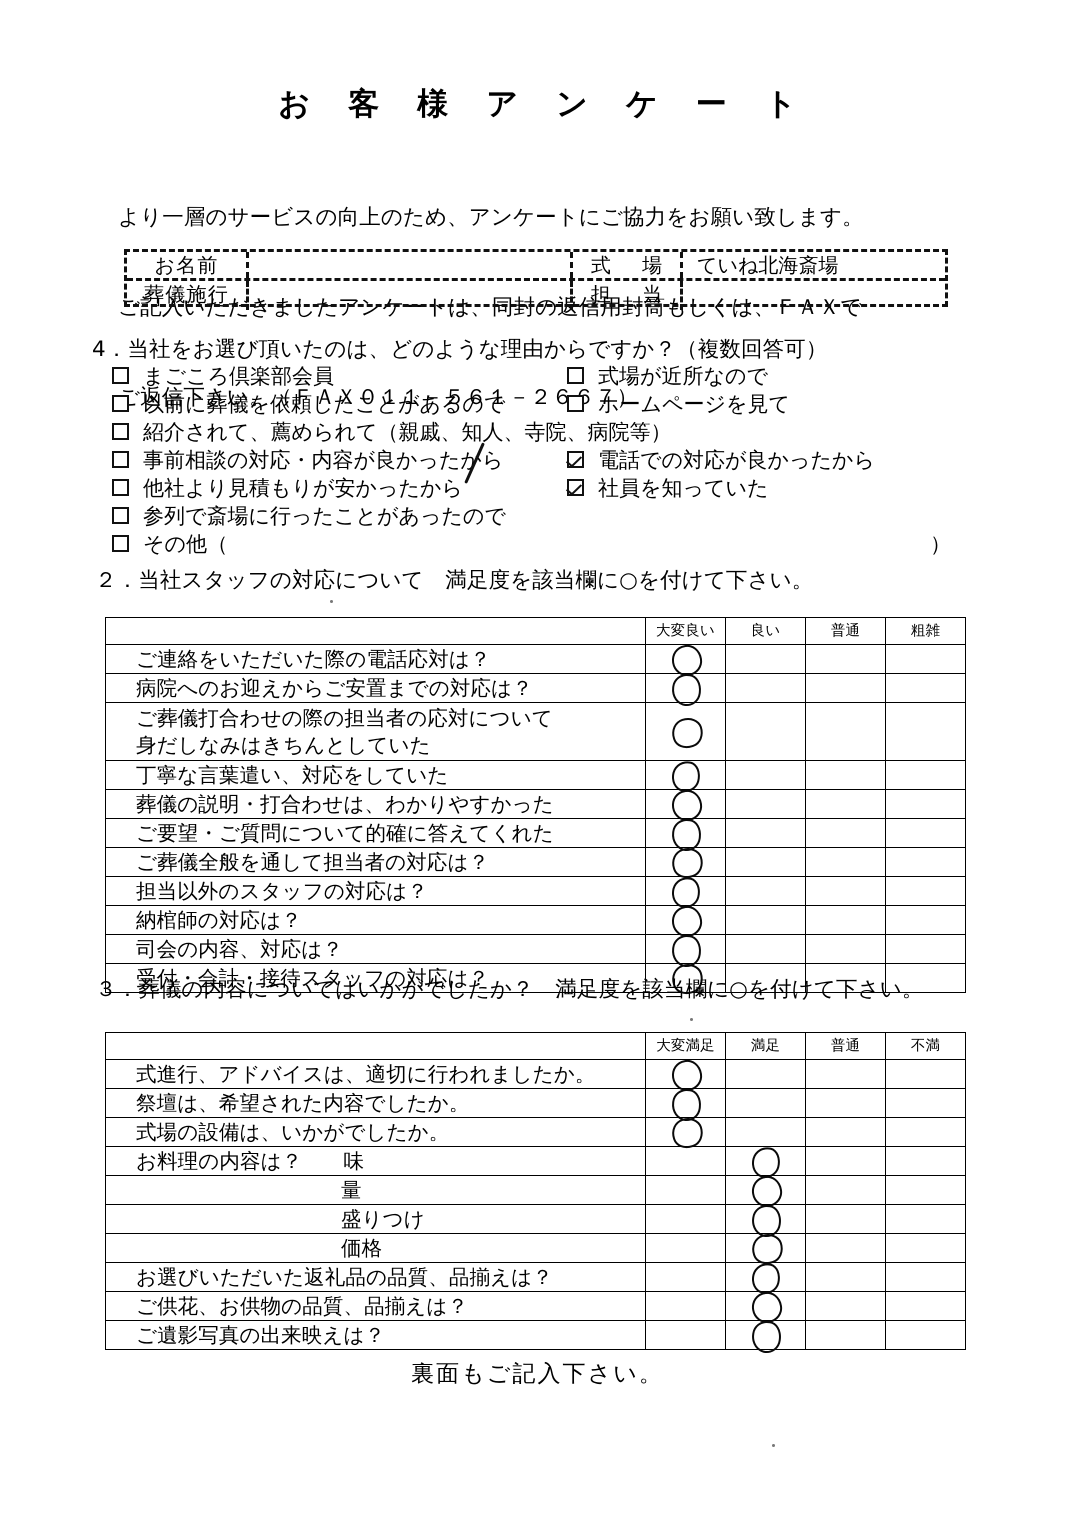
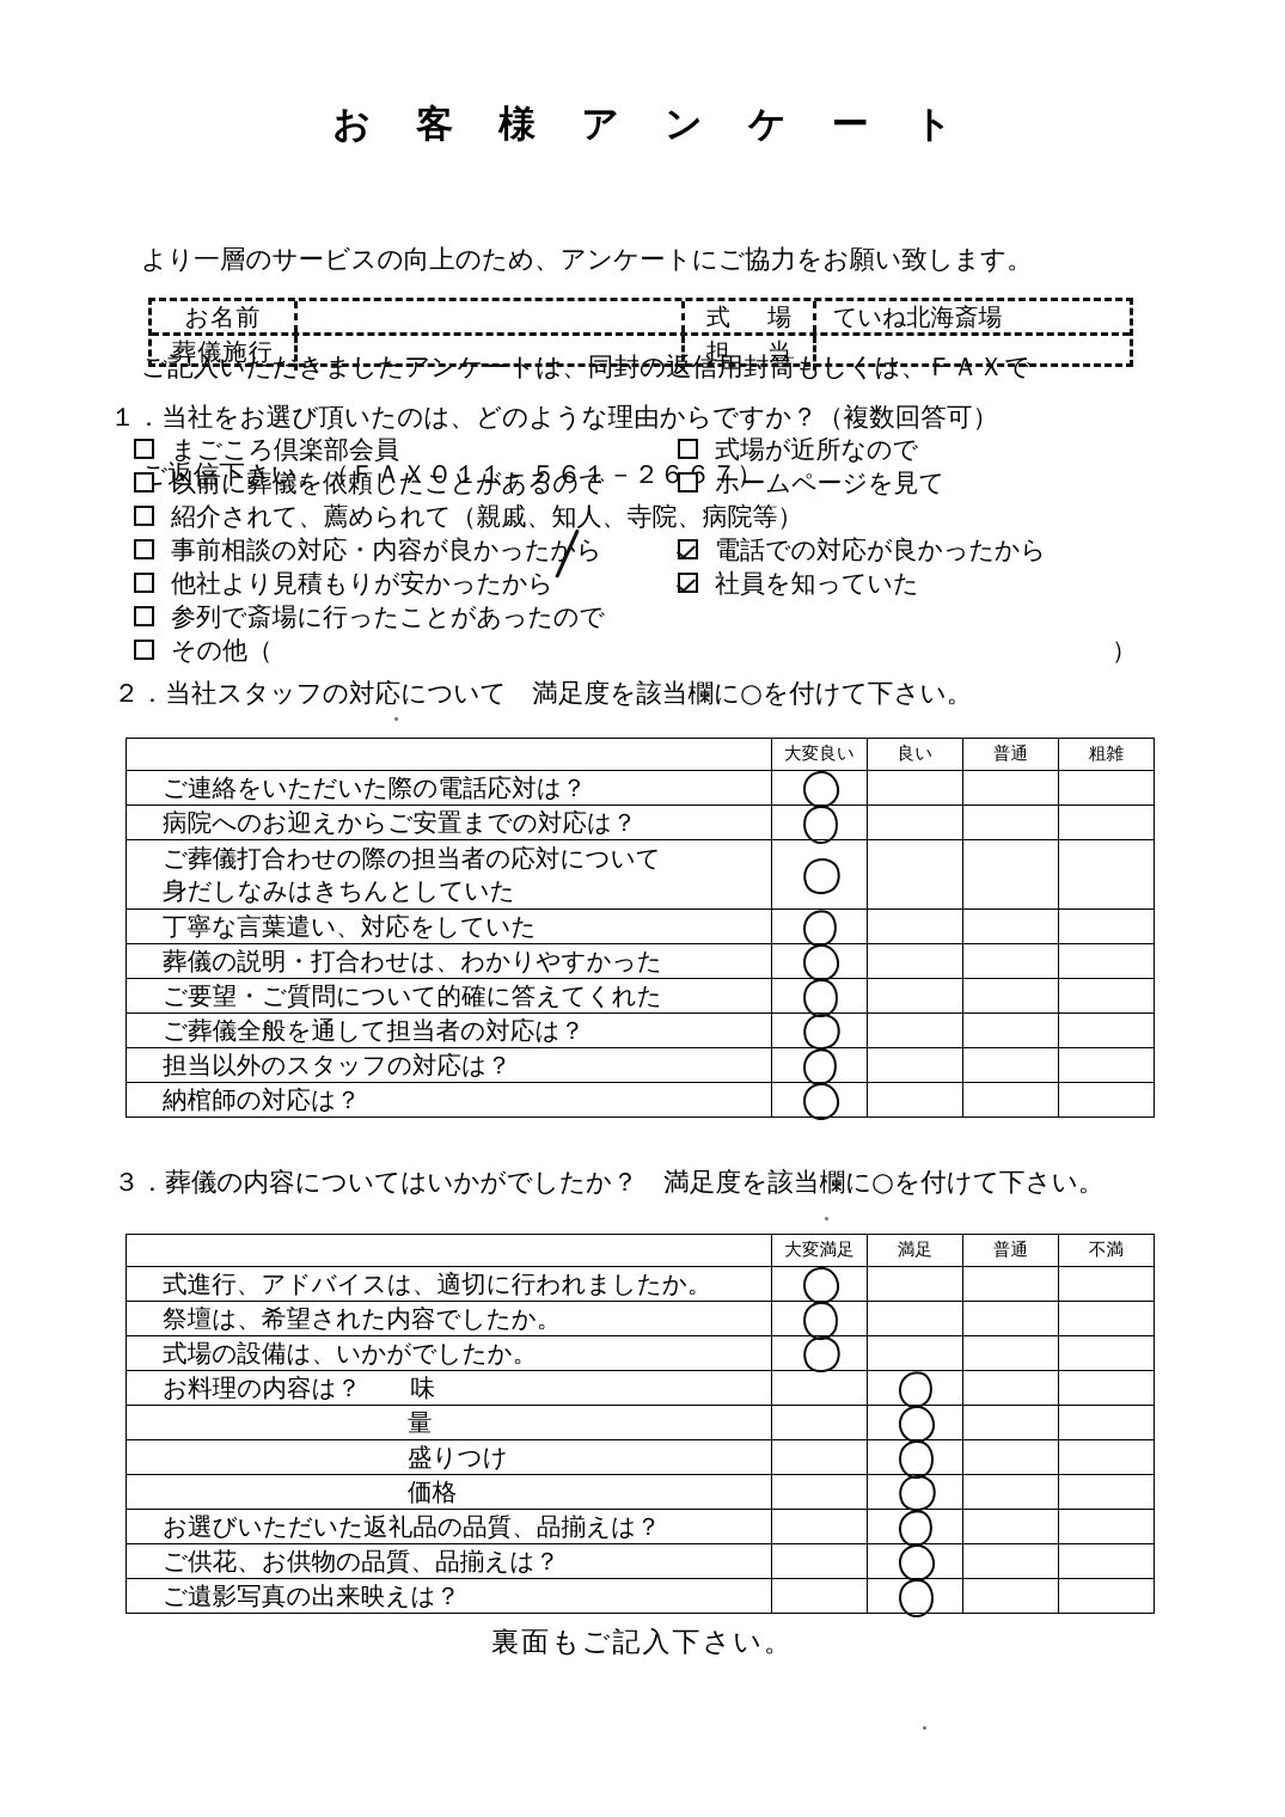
  お 客 様 ア ン ケ ー ト
  より一層のサービスの向上のため、アンケートにご協力をお願い致します。
  ご記入いただきましたアンケートは、同封の返信用封筒もしくは、ＦＡＸで
  ご返信下さい。（ＦＡＸ０１１－５６１－２６６７）
  お名前
  式 場
  ていね北海斎場
  葬儀施行
  担 当
- 4．当社をお選び頂いたのは、どのような理由からですか？（複数回答可）
+ １．当社をお選び頂いたのは、どのような理由からですか？（複数回答可）
  まごころ倶楽部会員
  式場が近所なので
  以前に葬儀を依頼したことがあるので
  ホームページを見て
  紹介されて、薦められて（親戚、知人、寺院、病院等）
  事前相談の対応・内容が良かったから
  電話での対応が良かったから
  他社より見積もりが安かったから
  社員を知っていた
  参列で斎場に行ったことがあったので
  その他（
  ）
  ２．当社スタッフの対応について 満足度を該当欄に○を付けて下さい。
  	大変良い	良い	普通	粗雑
  ご連絡をいただいた際の電話応対は？
  病院へのお迎えからご安置までの対応は？
  ご葬儀打合わせの際の担当者の応対について身だしなみはきちんとしていた
  丁寧な言葉遣い、対応をしていた
  葬儀の説明・打合わせは、わかりやすかった
  ご要望・ご質問について的確に答えてくれた
  ご葬儀全般を通して担当者の対応は？
  担当以外のスタッフの対応は？
  納棺師の対応は？
- 司会の内容、対応は？
- 受付・会計・接待スタッフの対応は？
  ３．葬儀の内容についてはいかがでしたか？ 満足度を該当欄に○を付けて下さい。
  	大変満足	満足	普通	不満
  式進行、アドバイスは、適切に行われましたか。
  祭壇は、希望された内容でしたか。
  式場の設備は、いかがでしたか。
  お料理の内容は？ 味
  量
  盛りつけ
  価格
  お選びいただいた返礼品の品質、品揃えは？
  ご供花、お供物の品質、品揃えは？
  ご遺影写真の出来映えは？
  裏面もご記入下さい。
